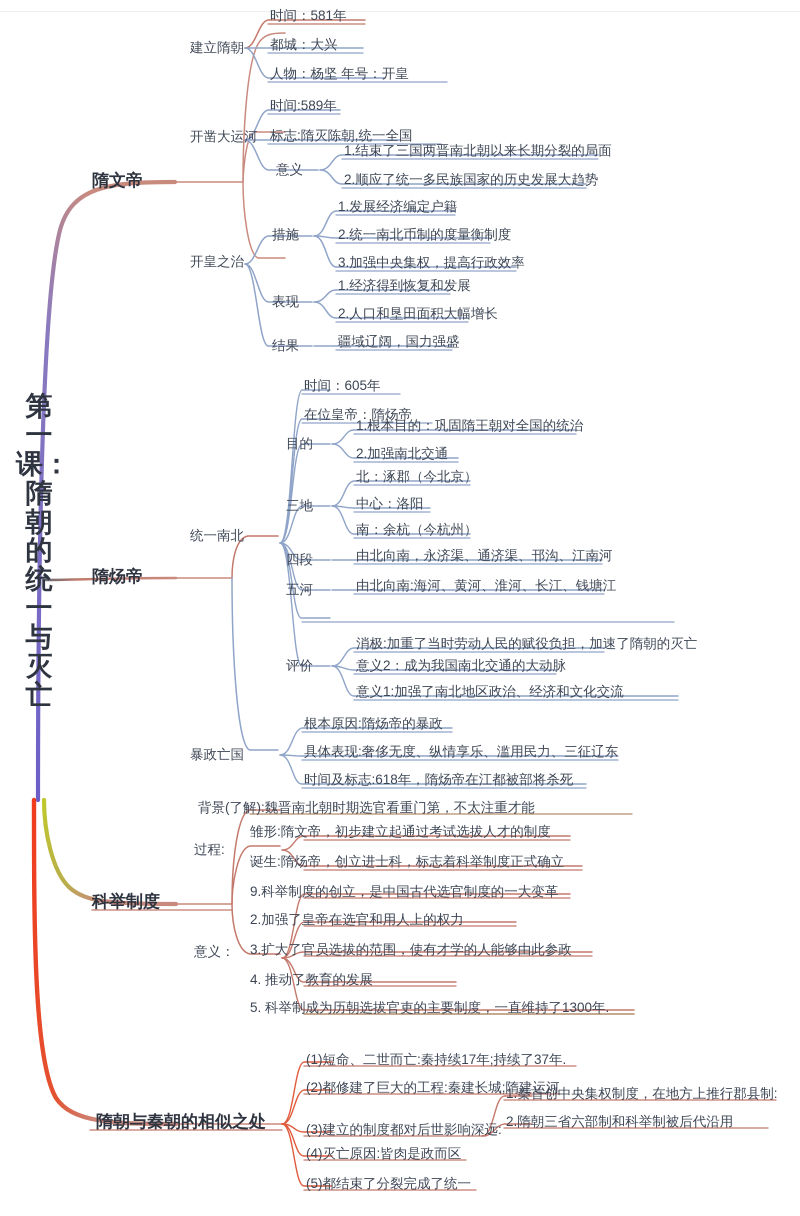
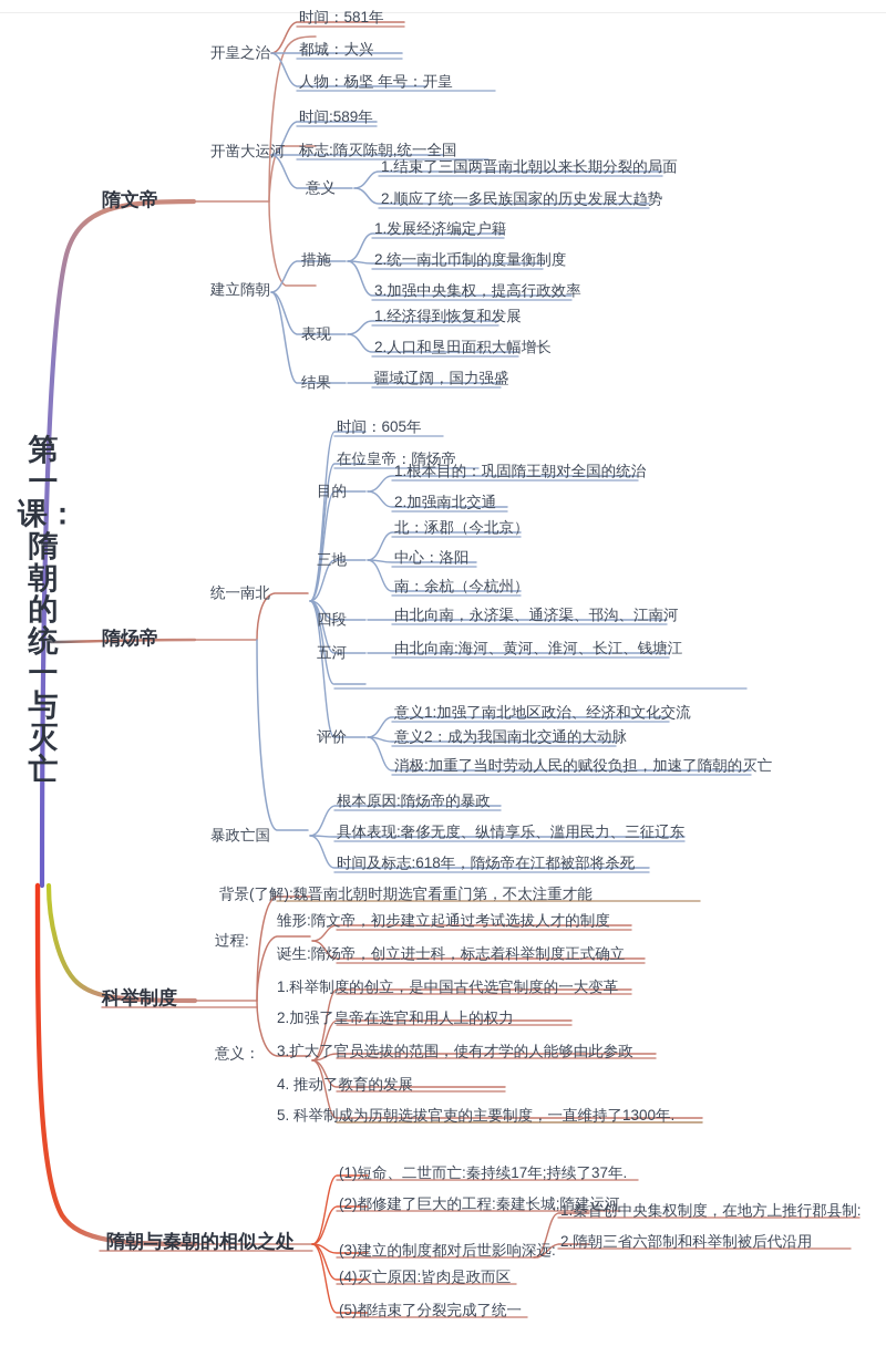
  第一课：隋朝的统一与灭亡
  隋文帝
- 建立隋朝
+ 开皇之治
  时间：581年
  都城：大兴
  人物：杨坚 年号：开皇
  开凿大运河
  时间:589年
  标志:隋灭陈朝,统一全国
  意义
  1.结束了三国两晋南北朝以来长期分裂的局面
  2.顺应了统一多民族国家的历史发展大趋势
- 开皇之治
+ 建立隋朝
  措施
  1.发展经济编定户籍
  2.统一南北币制的度量衡制度
  3.加强中央集权，提高行政效率
  表现
  1.经济得到恢复和发展
  2.人口和垦田面积大幅增长
  结果
  疆域辽阔，国力强盛
  隋炀帝
  统一南北
  时间：605年
  在位皇帝：隋炀帝
  目的
  1.根本目的：巩固隋王朝对全国的统治
  2.加强南北交通
  三地
  北：涿郡（今北京）
  中心：洛阳
  南：余杭（今杭州）
  四段
  由北向南，永济渠、通济渠、邗沟、江南河
  五河
  由北向南:海河、黄河、淮河、长江、钱塘江
  评价
- 消极:加重了当时劳动人民的赋役负担，加速了隋朝的灭亡
+ 意义1:加强了南北地区政治、经济和文化交流
  意义2：成为我国南北交通的大动脉
- 意义1:加强了南北地区政治、经济和文化交流
+ 消极:加重了当时劳动人民的赋役负担，加速了隋朝的灭亡
  暴政亡国
  根本原因:隋炀帝的暴政
  具体表现:奢侈无度、纵情享乐、滥用民力、三征辽东
  时间及标志:618年，隋炀帝在江都被部将杀死
  科举制度
  背景(了解):魏晋南北朝时期选官看重门第，不太注重才能
  过程:
  雏形:隋文帝，初步建立起通过考试选拔人才的制度
  诞生:隋炀帝，创立进士科，标志着科举制度正式确立
  意义：
- 9.科举制度的创立，是中国古代选官制度的一大变革
+ 1.科举制度的创立，是中国古代选官制度的一大变革
  2.加强了皇帝在选官和用人上的权力
  3.扩大了官员选拔的范围，使有才学的人能够由此参政
  4. 推动了教育的发展
  5. 科举制成为历朝选拔官吏的主要制度，一直维持了1300年.
  隋朝与秦朝的相似之处
  (1)短命、二世而亡:秦持续17年;持续了37年.
  (2)都修建了巨大的工程:秦建长城;隋建运河
  (3)建立的制度都对后世影响深远:
  (4)灭亡原因:皆肉是政而区
  (5)都结束了分裂完成了统一
  1.秦首创中央集权制度，在地方上推行郡县制:
  2.隋朝三省六部制和科举制被后代沿用
